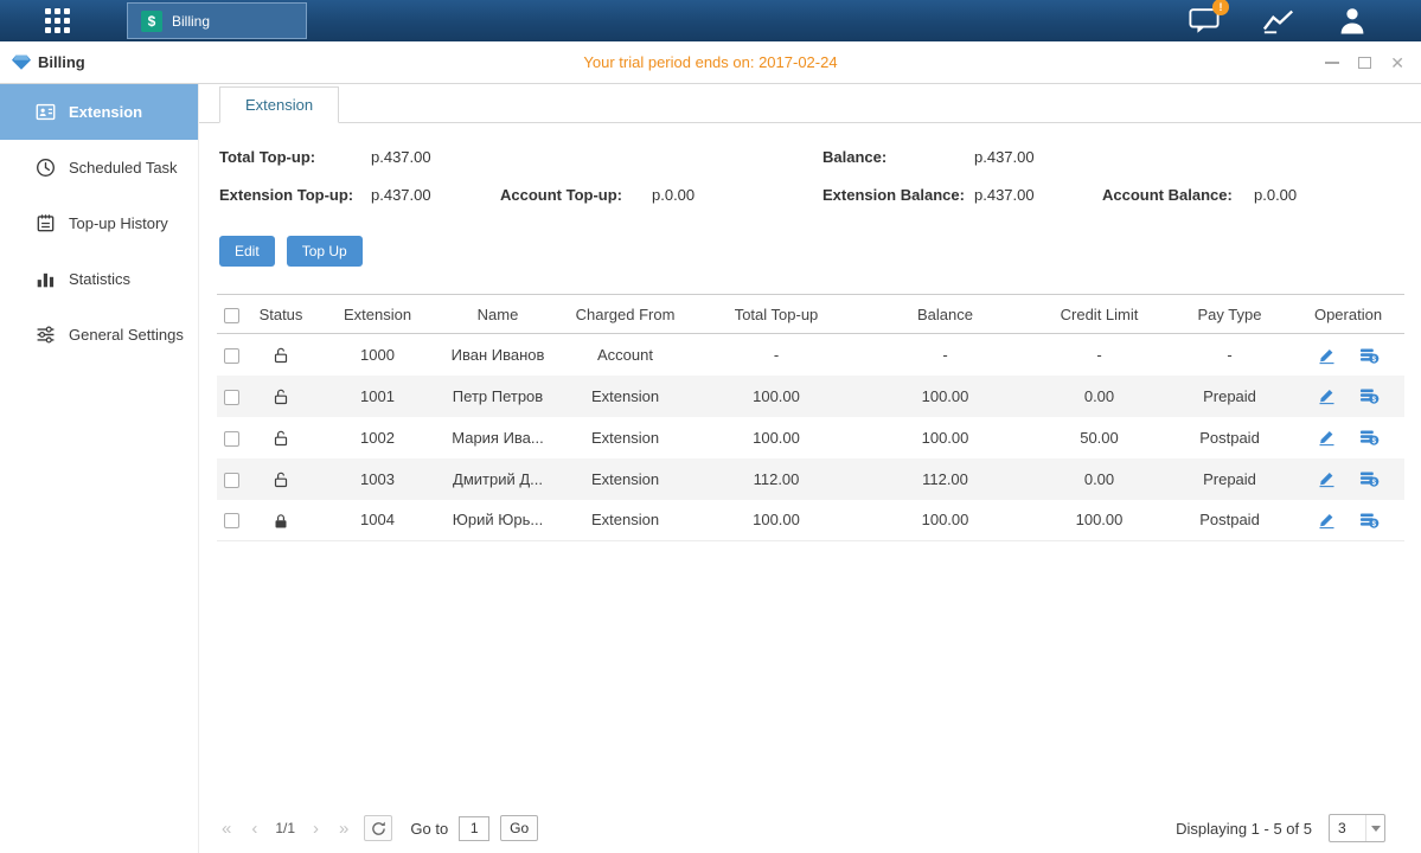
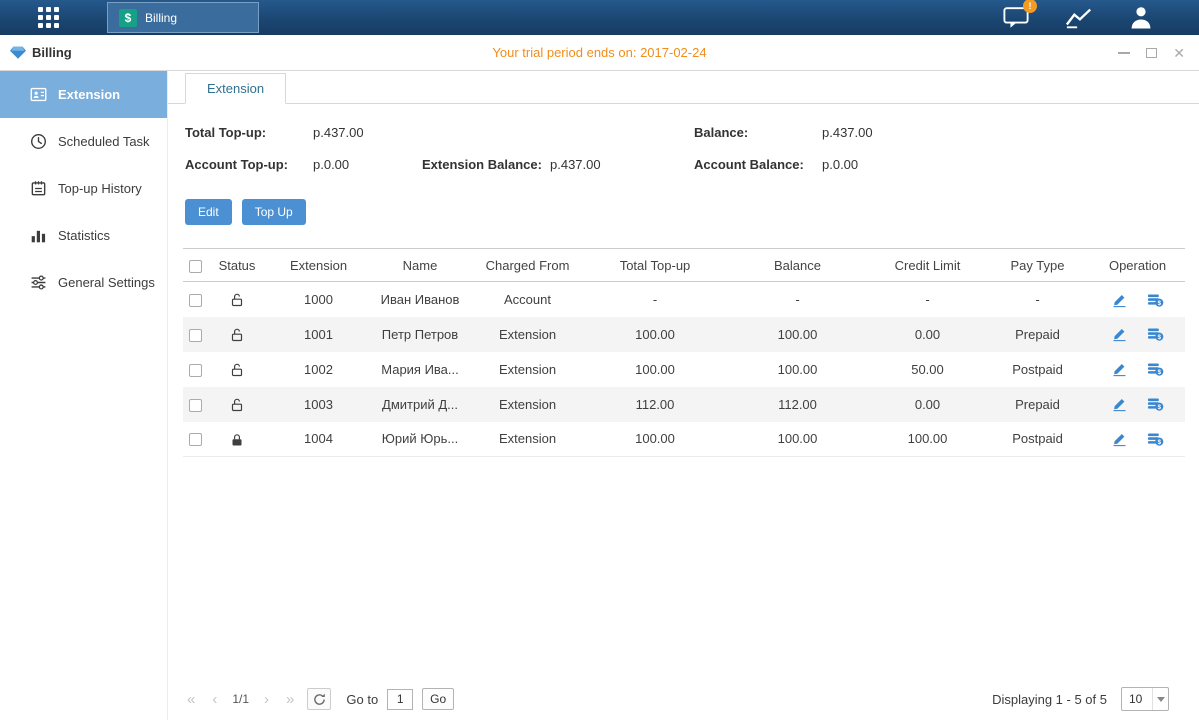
  $
  Billing
  !
  Billing
  Your trial period ends on: 2017-02-24
  ✕
  Extension
  Scheduled Task
  Top-up History
  Statistics
  General Settings
  Extension
  Total Top-up: p.437.00
  Balance: p.437.00
- Extension Top-up: p.437.00
  Account Top-up: p.0.00
  Extension Balance: p.437.00
  Account Balance: p.0.00
  Edit
  Top Up
  	Status	Extension	Name	Charged From	Total Top-up	Balance	Credit Limit	Pay Type	Operation
  		1000	Иван Иванов	Account	-	-	-	-
  		1001	Петр Петров	Extension	100.00	100.00	0.00	Prepaid
  		1002	Мария Ива...	Extension	100.00	100.00	50.00	Postpaid
  		1003	Дмитрий Д...	Extension	112.00	112.00	0.00	Prepaid
  		1004	Юрий Юрь...	Extension	100.00	100.00	100.00	Postpaid
  «
  ‹
  1/1
  ›
  »
  Go to
  1
  Go
  Displaying 1 - 5 of 5
- 3
+ 10
